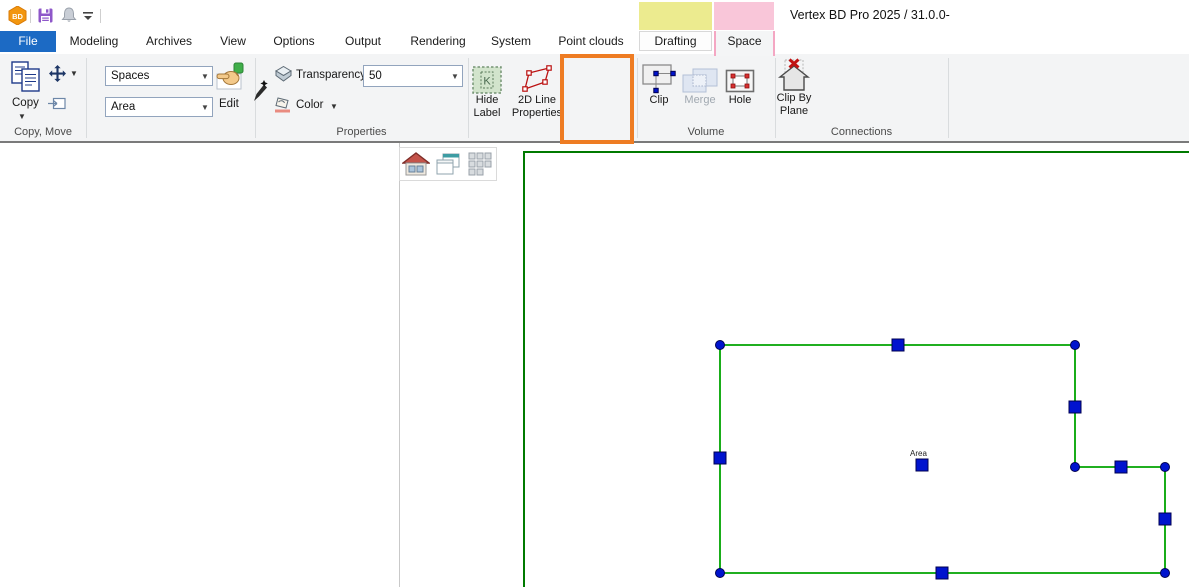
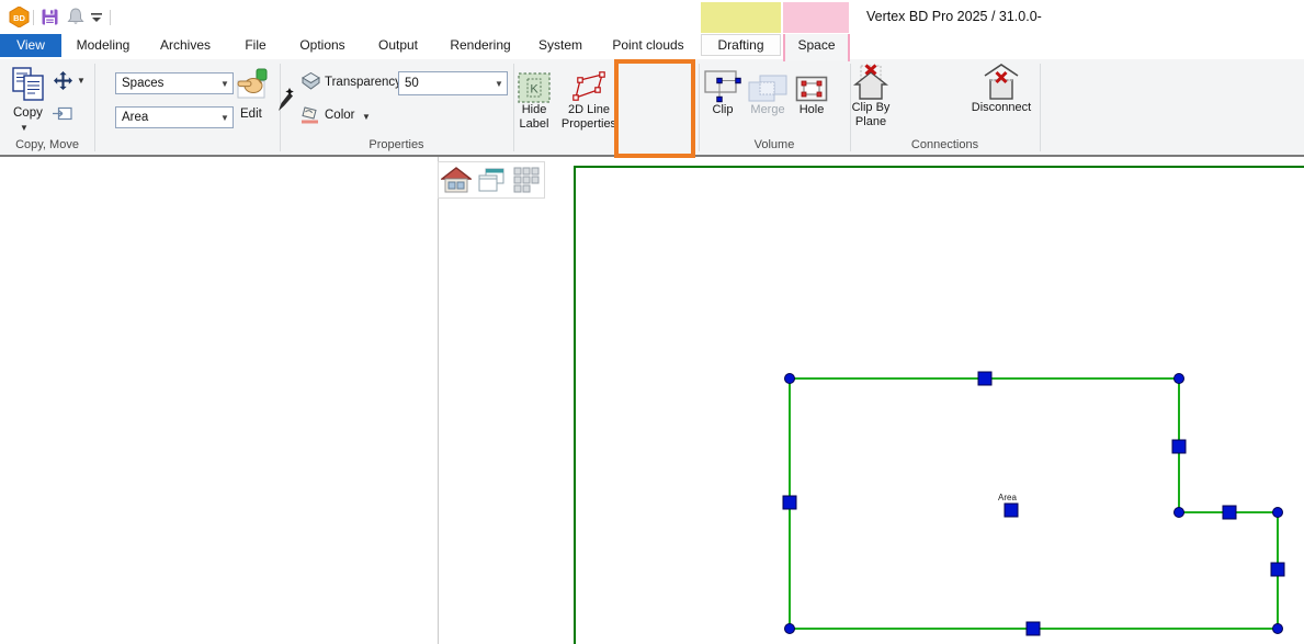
  BD
  Vertex BD Pro 2025 / 31.0.0-
- File
+ View
  Modeling
  Archives
- View
+ File
  Options
  Output
  Rendering
  System
  Point clouds
  Drafting
  Space
  Copy
  ▼
  ▼
  Copy, Move
  Spaces
  ▼
  Area
  ▼
  Edit
  Transparenc
  50
  ▼
  Color
  ▼
  Properties
  K
  Hide Label
  2D Line Properties
  Clip
  Merge
  Hole
  Volume
  Clip By Plane
+ Disconnect
  Connections
  Area
